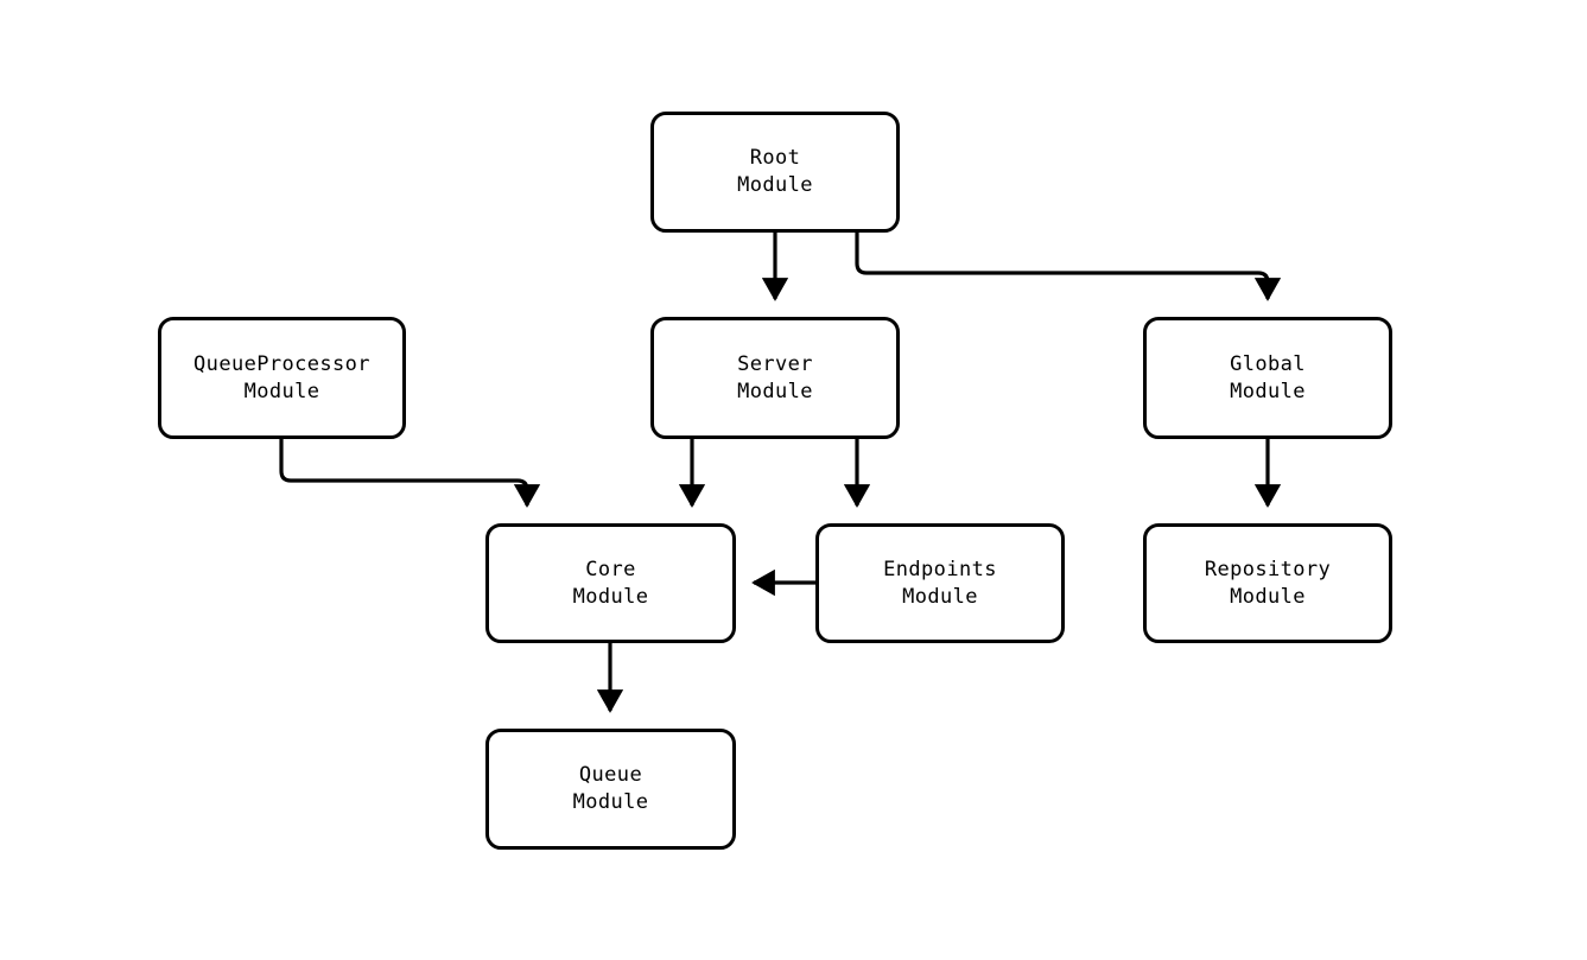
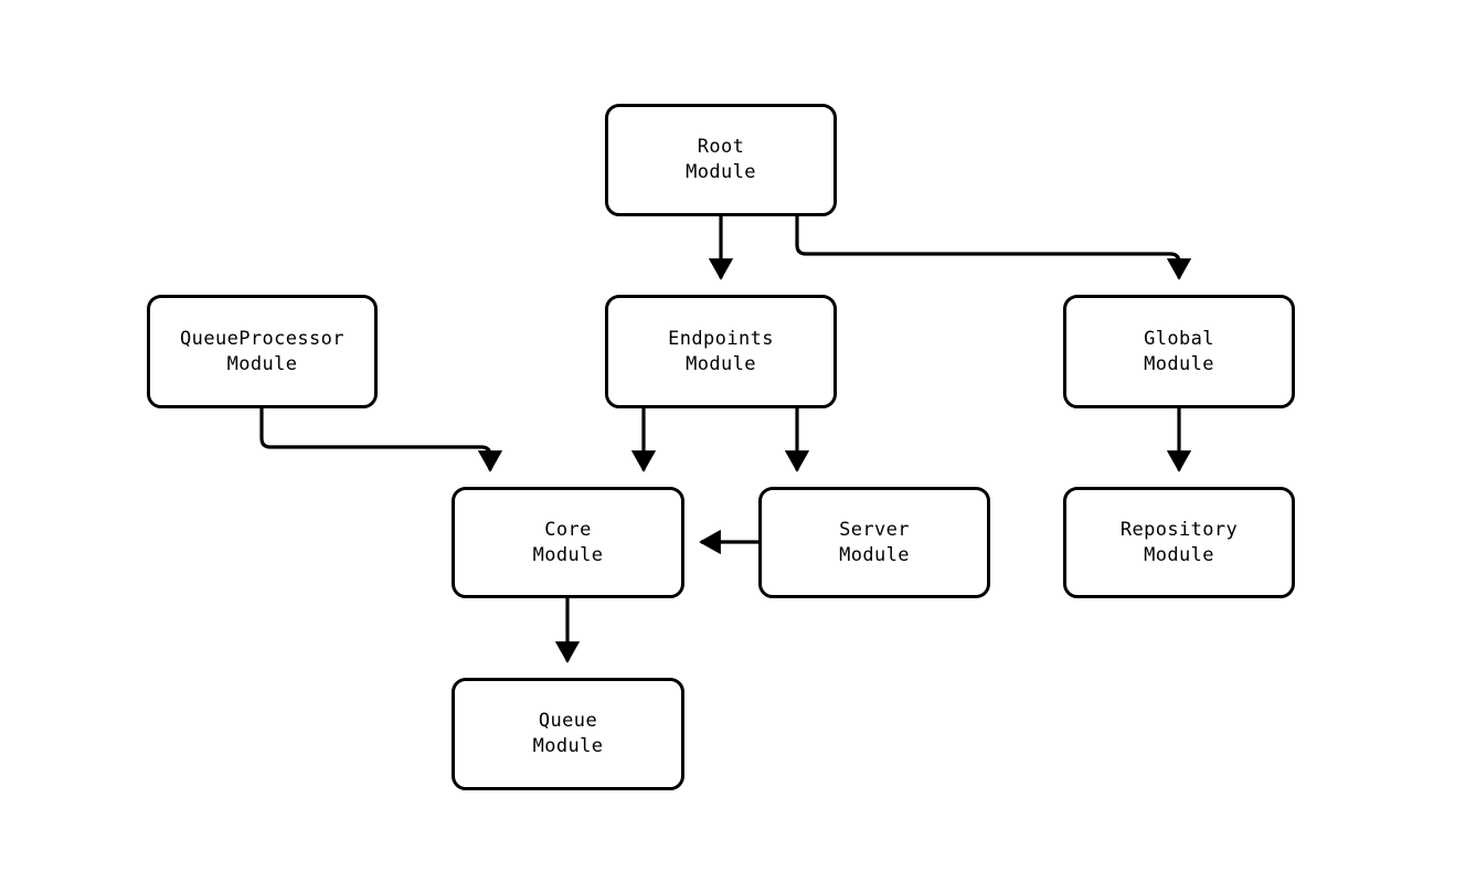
  Root
  Module
  QueueProcessor
  Module
- Server
+ Endpoints
  Module
  Global
  Module
  Core
  Module
- Endpoints
+ Server
  Module
  Repository
  Module
  Queue
  Module
